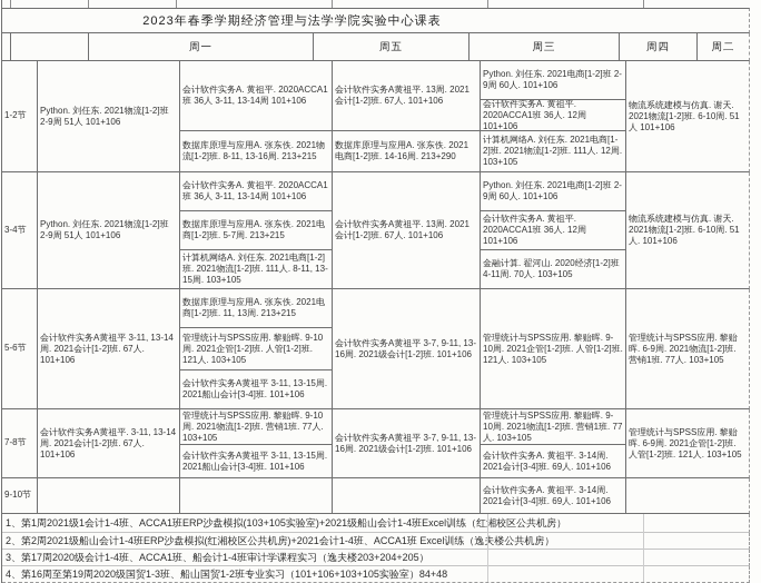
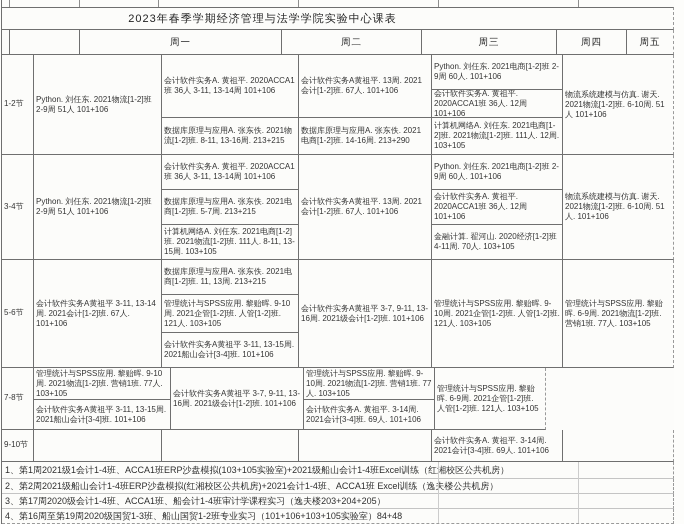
  2023年春季学期经济管理与法学学院实验中心课表
  周一
- 周五
+ 周二
  周三
  周四
- 周二
+ 周五
  1-2节
  Python. 刘任东. 2021物流[1-2]班 2-9周 51人 101+106
  会计软件实务A. 黄祖平. 2020ACCA1班 36人 3-11, 13-14周 101+106
  数据库原理与应用A. 张东佚. 2021物流[1-2]班. 8-11, 13-16周. 213+215
  会计软件实务A黄祖平. 13周. 2021会计[1-2]班. 67人. 101+106
  数据库原理与应用A. 张东佚. 2021电商[1-2]班. 14-16周. 213+290
  Python. 刘任东. 2021电商[1-2]班 2-9周 60人. 101+106
  会计软件实务A. 黄祖平. 2020ACCA1班 36人. 12周 101+106
  计算机网络A. 刘任东. 2021电商[1-2]班. 2021物流[1-2]班. 111人. 12周. 103+105
  物流系统建模与仿真. 谢天. 2021物流[1-2]班. 6-10周. 51人 101+106
  3-4节
  Python. 刘任东. 2021物流[1-2]班 2-9周 51人 101+106
  会计软件实务A. 黄祖平. 2020ACCA1班 36人 3-11, 13-14周 101+106
  数据库原理与应用A. 张东佚. 2021电商[1-2]班. 5-7周. 213+215
  计算机网络A. 刘任东. 2021电商[1-2]班. 2021物流[1-2]班. 111人. 8-11, 13-15周. 103+105
  会计软件实务A黄祖平. 13周. 2021会计[1-2]班. 67人. 101+106
  Python. 刘任东. 2021电商[1-2]班 2-9周 60人. 101+106
  会计软件实务A. 黄祖平. 2020ACCA1班 36人. 12周 101+106
  金融计算. 翟河山. 2020经济[1-2]班 4-11周. 70人. 103+105
  物流系统建模与仿真. 谢天. 2021物流[1-2]班. 6-10周. 51人. 101+106
  5-6节
  会计软件实务A黄祖平 3-11, 13-14周. 2021会计[1-2]班. 67人. 101+106
  数据库原理与应用A. 张东佚. 2021电商[1-2]班. 11, 13周. 213+215
  管理统计与SPSS应用. 黎贻晖. 9-10周. 2021企管[1-2]班. 人管[1-2]班. 121人. 103+105
  会计软件实务A黄祖平 3-11, 13-15周. 2021船山会计[3-4]班. 101+106
  会计软件实务A黄祖平 3-7, 9-11, 13-16周. 2021级会计[1-2]班. 101+106
  管理统计与SPSS应用. 黎贻晖. 9-10周. 2021企管[1-2]班. 人管[1-2]班. 121人. 103+105
  管理统计与SPSS应用. 黎贻晖. 6-9周. 2021物流[1-2]班. 营销1班. 77人. 103+105
  7-8节
- 会计软件实务A黄祖平. 3-11, 13-14周. 2021会计[1-2]班. 67人. 101+106
  管理统计与SPSS应用. 黎贻晖. 9-10周. 2021物流[1-2]班. 营销1班. 77人. 103+105
  会计软件实务A黄祖平 3-11, 13-15周. 2021船山会计[3-4]班. 101+106
  会计软件实务A黄祖平 3-7, 9-11, 13-16周. 2021级会计[1-2]班. 101+106
  管理统计与SPSS应用. 黎贻晖. 9-10周. 2021物流[1-2]班. 营销1班. 77人. 103+105
  会计软件实务A. 黄祖平. 3-14周. 2021会计[3-4]班. 69人. 101+106
  管理统计与SPSS应用. 黎贻晖. 6-9周. 2021企管[1-2]班. 人管[1-2]班. 121人. 103+105
  9-10节
  会计软件实务A. 黄祖平. 3-14周. 2021会计[3-4]班. 69人. 101+106
  1、第1周2021级1会计1-4班、ACCA1班ERP沙盘模拟(103+105实验室)+2021级船山会计1-4班Excel训练（红湘校区公共机房）
  2、第2周2021级船山会计1-4班ERP沙盘模拟(红湘校区公共机房)+2021会计1-4班、ACCA1班 Excel训练（逸夫楼公共机房）
  3、第17周2020级会计1-4班、ACCA1班、船会计1-4班审计学课程实习（逸夫楼203+204+205）
  4、第16周至第19周2020级国贸1-3班、船山国贸1-2班专业实习（101+106+103+105实验室）84+48
